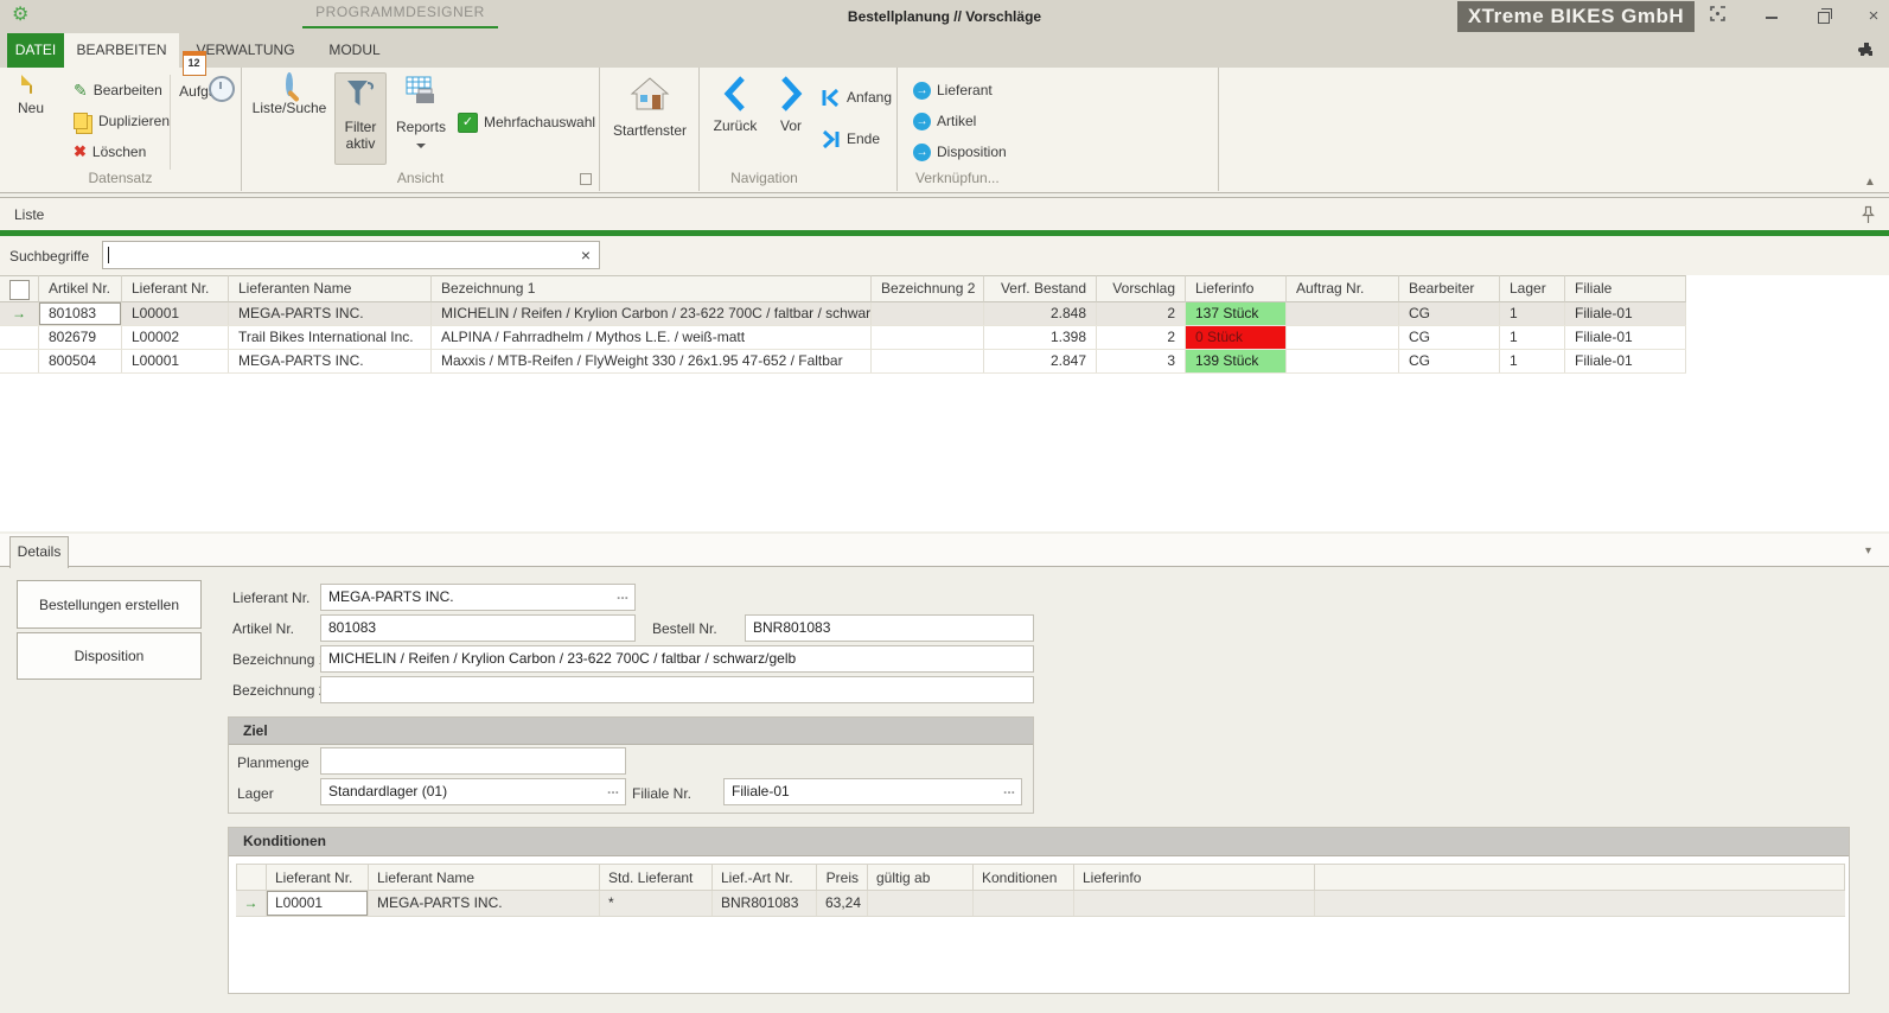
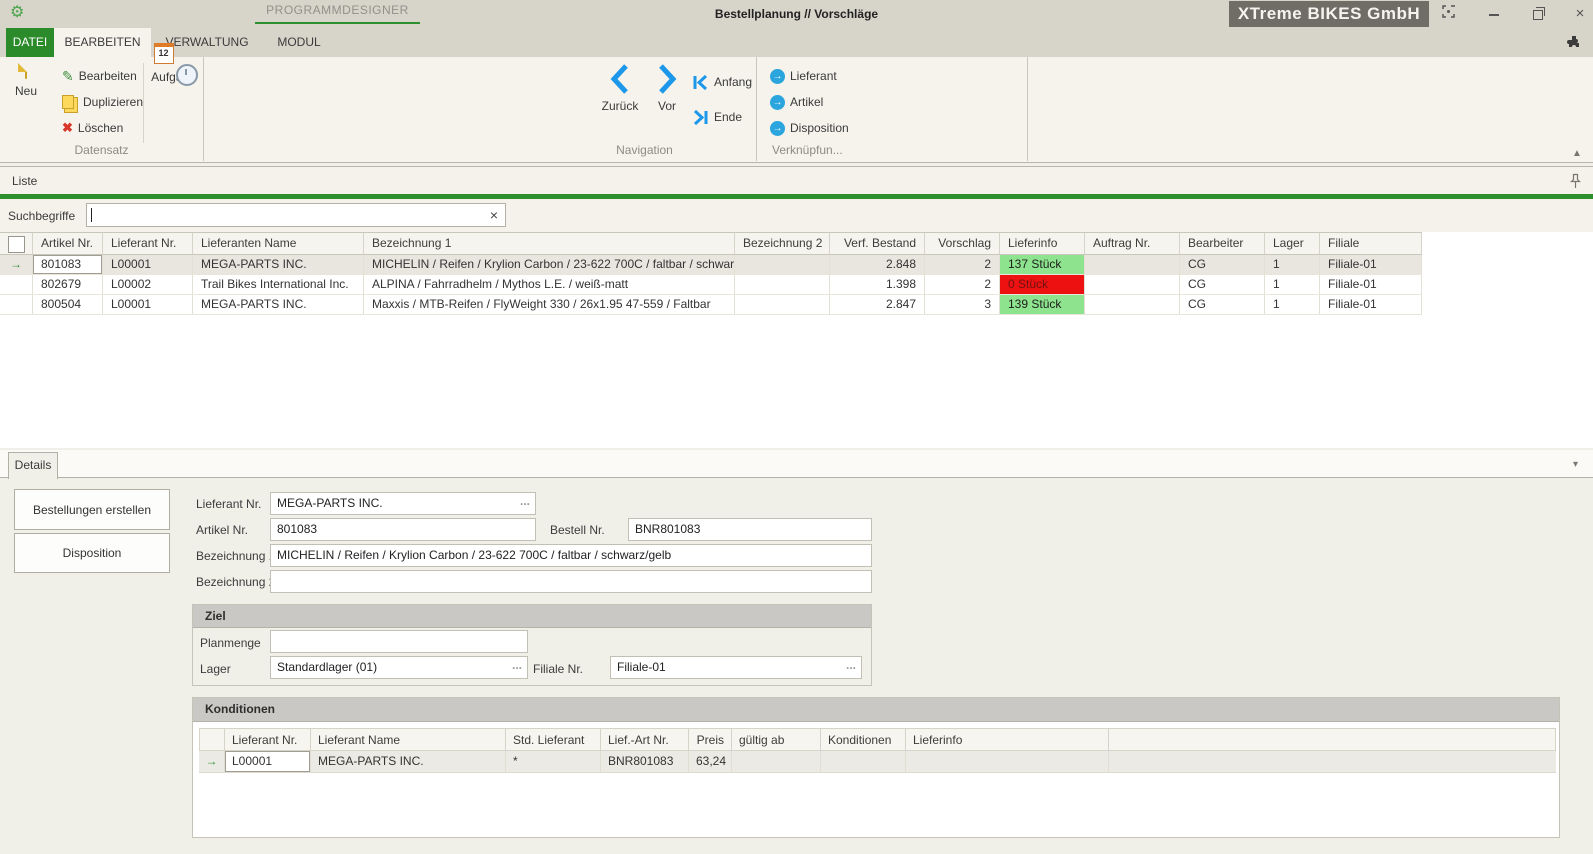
  ⚙
  PROGRAMMDESIGNER
  Bestellplanung // Vorschläge
  XTreme BIKES GmbH
  ×
  DATEI
  BEARBEITEN
  VERWALTUNG
  MODUL
  Neu
  ✎
  Bearbeiten
  Duplizieren
  ✖
  Löschen
  12
  Datensatz
- Liste/Suche
- Filter
- aktiv
- Reports
- ✓
- Mehrfachauswahl
- Ansicht
- Startfenster
  Zurück
  Vor
  Anfang
  Ende
  Navigation
  →
  Lieferant
  →
  Artikel
  →
  Disposition
  Verknüpfun...
  ▲
  Liste
  Suchbegriffe
  ×
  Artikel Nr.
  Lieferant Nr.
  Lieferanten Name
  Bezeichnung 1
  Bezeichnung 2
  Verf. Bestand
  Vorschlag
  Lieferinfo
  Auftrag Nr.
  Bearbeiter
  Lager
  Filiale
  →
  801083
  L00001
  MEGA-PARTS INC.
  MICHELIN / Reifen / Krylion Carbon / 23-622 700C / faltbar / schwar
  2.848
  2
  137 Stück
  CG
  1
  Filiale-01
  802679
  L00002
  Trail Bikes International Inc.
  ALPINA / Fahrradhelm / Mythos L.E. / weiß-matt
  1.398
  2
  0 Stück
  CG
  1
  Filiale-01
  800504
  L00001
  MEGA-PARTS INC.
- Maxxis / MTB-Reifen / FlyWeight 330 / 26x1.95 47-652 / Faltbar
+ Maxxis / MTB-Reifen / FlyWeight 330 / 26x1.95 47-559 / Faltbar
  2.847
  3
  139 Stück
  CG
  1
  Filiale-01
  Details
  ▾
  Bestellungen erstellen
  Disposition
  Lieferant Nr.
  MEGA-PARTS INC.
  ...
  Artikel Nr.
  801083
  Bestell Nr.
  BNR801083
  Bezeichnung
  MICHELIN / Reifen / Krylion Carbon / 23-622 700C / faltbar / schwarz/gelb
  Bezeichnung
  Ziel
  Planmenge
  Lager
  Standardlager (01)
  ...
  Filiale Nr.
  Filiale-01
  ...
  Konditionen
  Lieferant Nr.
  Lieferant Name
  Std. Lieferant
  Lief.-Art Nr.
  Preis
  gültig ab
  Konditionen
  Lieferinfo
  →
  L00001
  MEGA-PARTS INC.
  *
  BNR801083
  63,24
